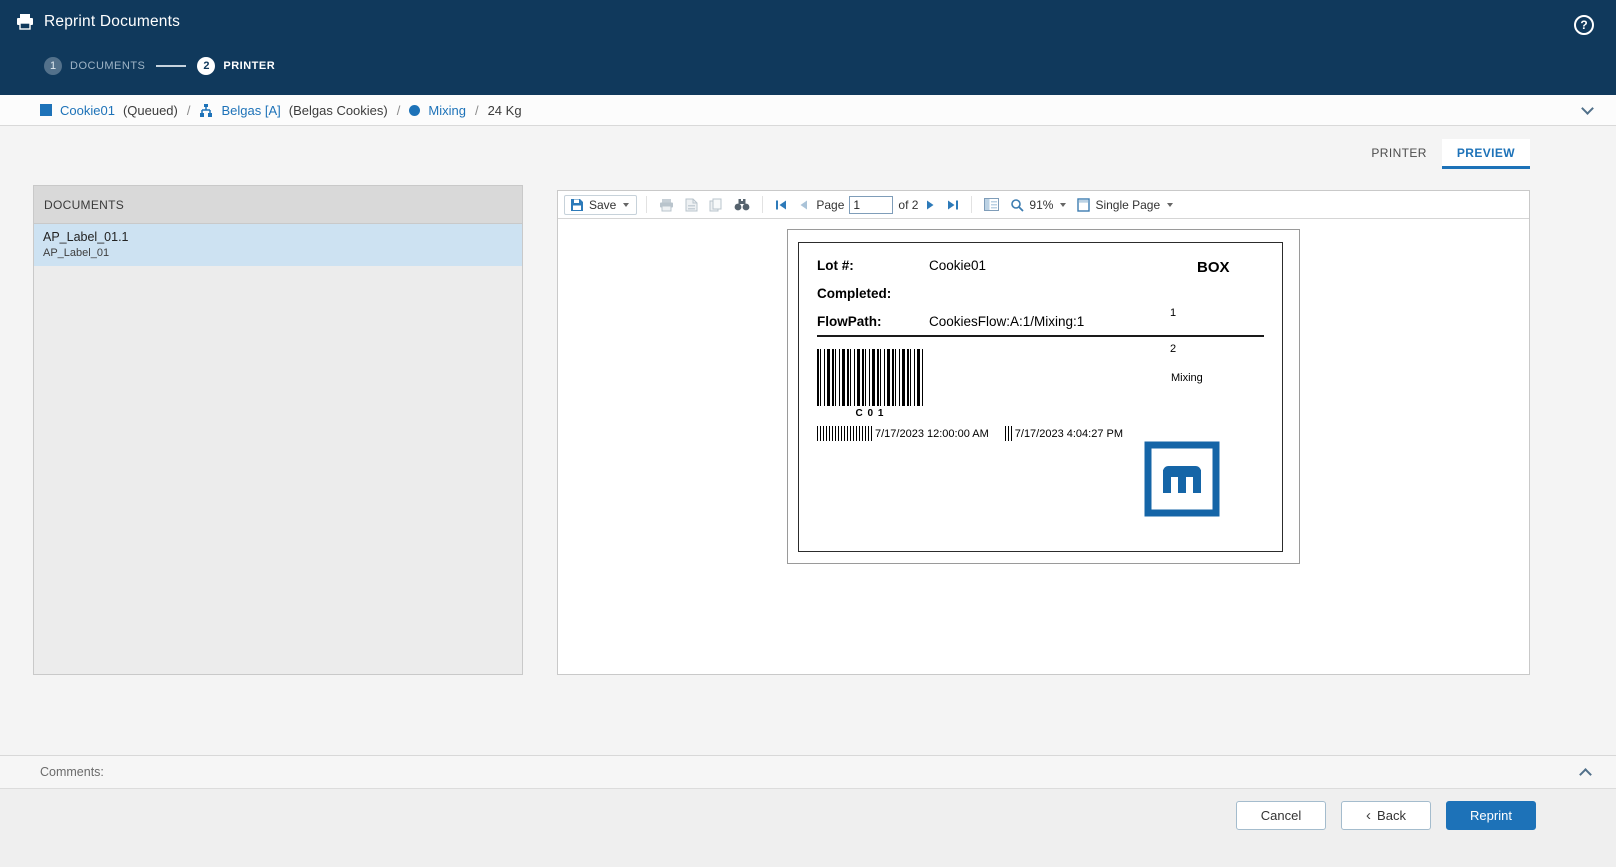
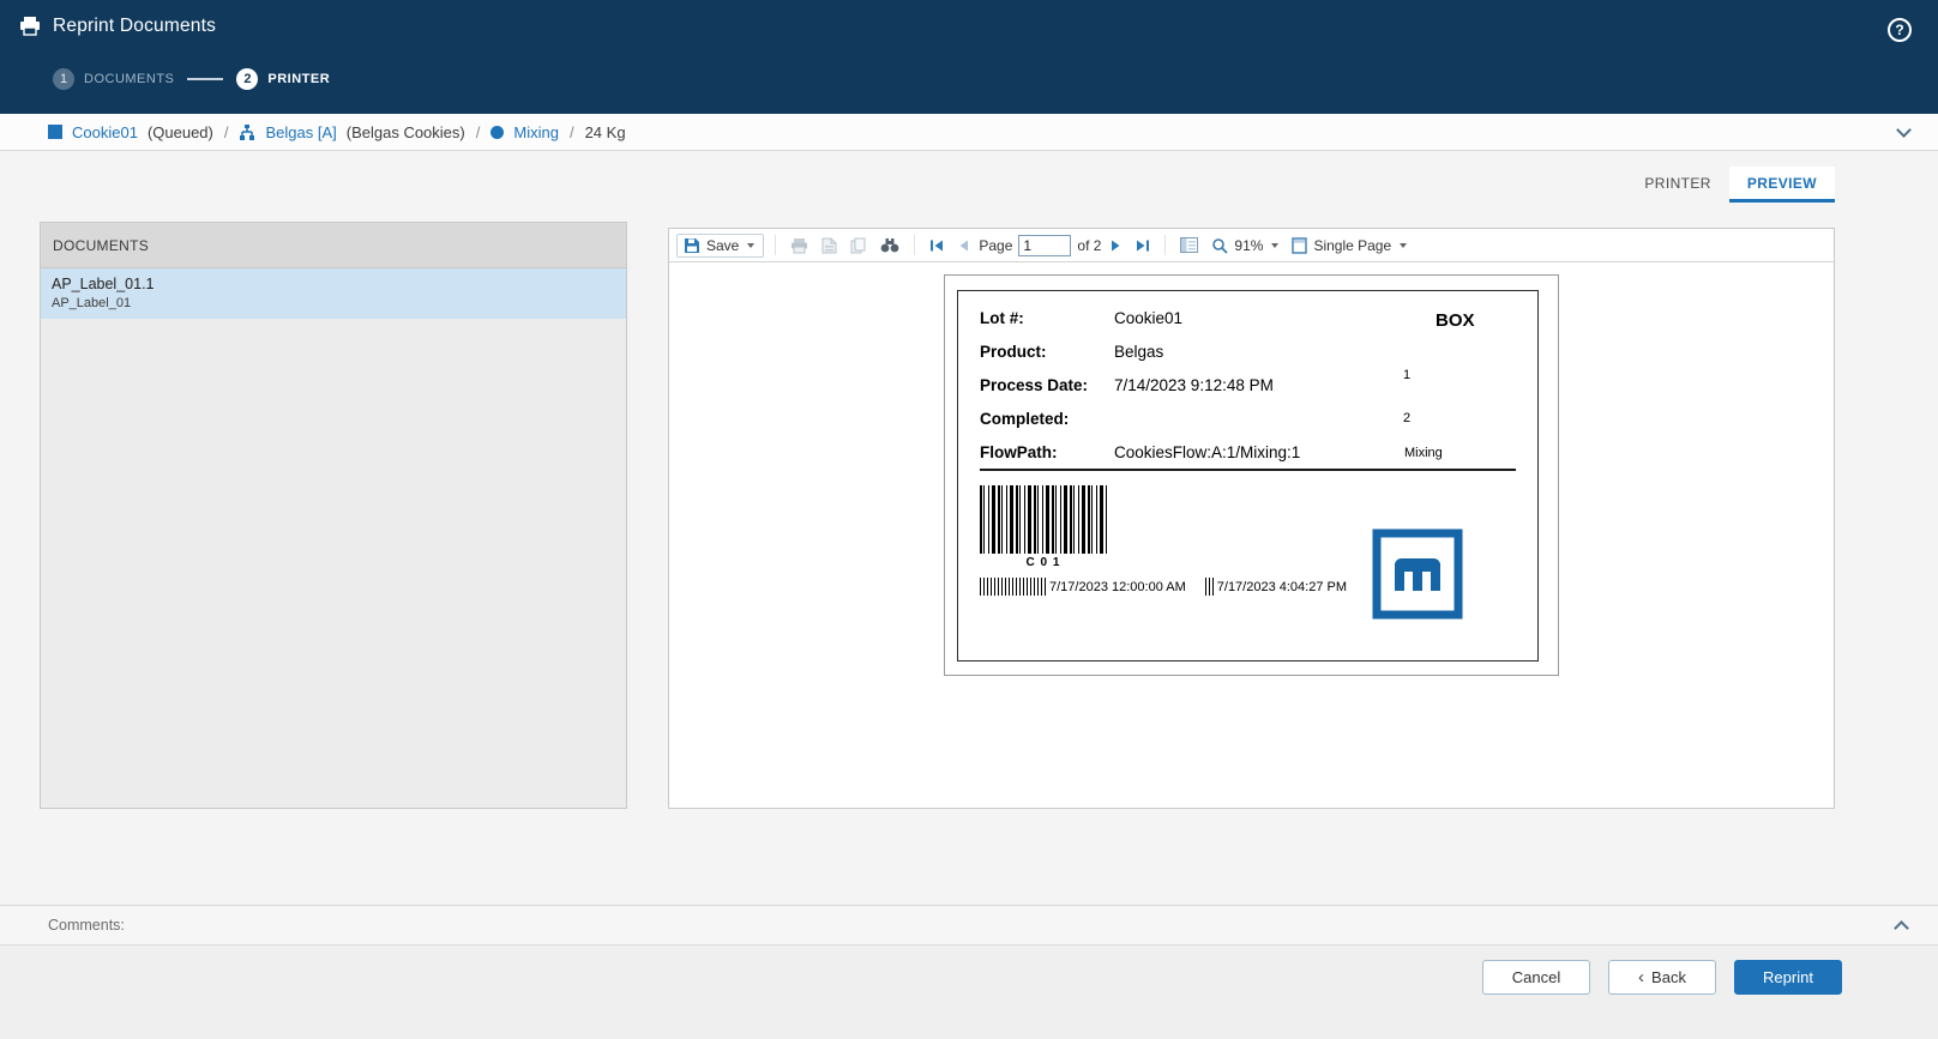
  Reprint Documents
  ?
  1
  DOCUMENTS
  2
  PRINTER
  Cookie01
  (Queued)
  /
  Belgas [A]
  (Belgas Cookies)
  /
  Mixing
  /
  24 Kg
  PRINTER
  PREVIEW
  DOCUMENTS
  AP_Label_01.1
  AP_Label_01
  Save
  Page
  1
  of 2
  91%
  Single Page
  Lot #:
  Cookie01
+ Product:
+ Belgas
+ Process Date:
+ 7/14/2023 9:12:48 PM
  Completed:
  FlowPath:
  CookiesFlow:A:1/Mixing:1
  BOX
  1
  2
  Mixing
  C 0 1
  7/17/2023 12:00:00 AM
  7/17/2023 4:04:27 PM
  Comments:
  Cancel
  ‹
  Back
  Reprint
